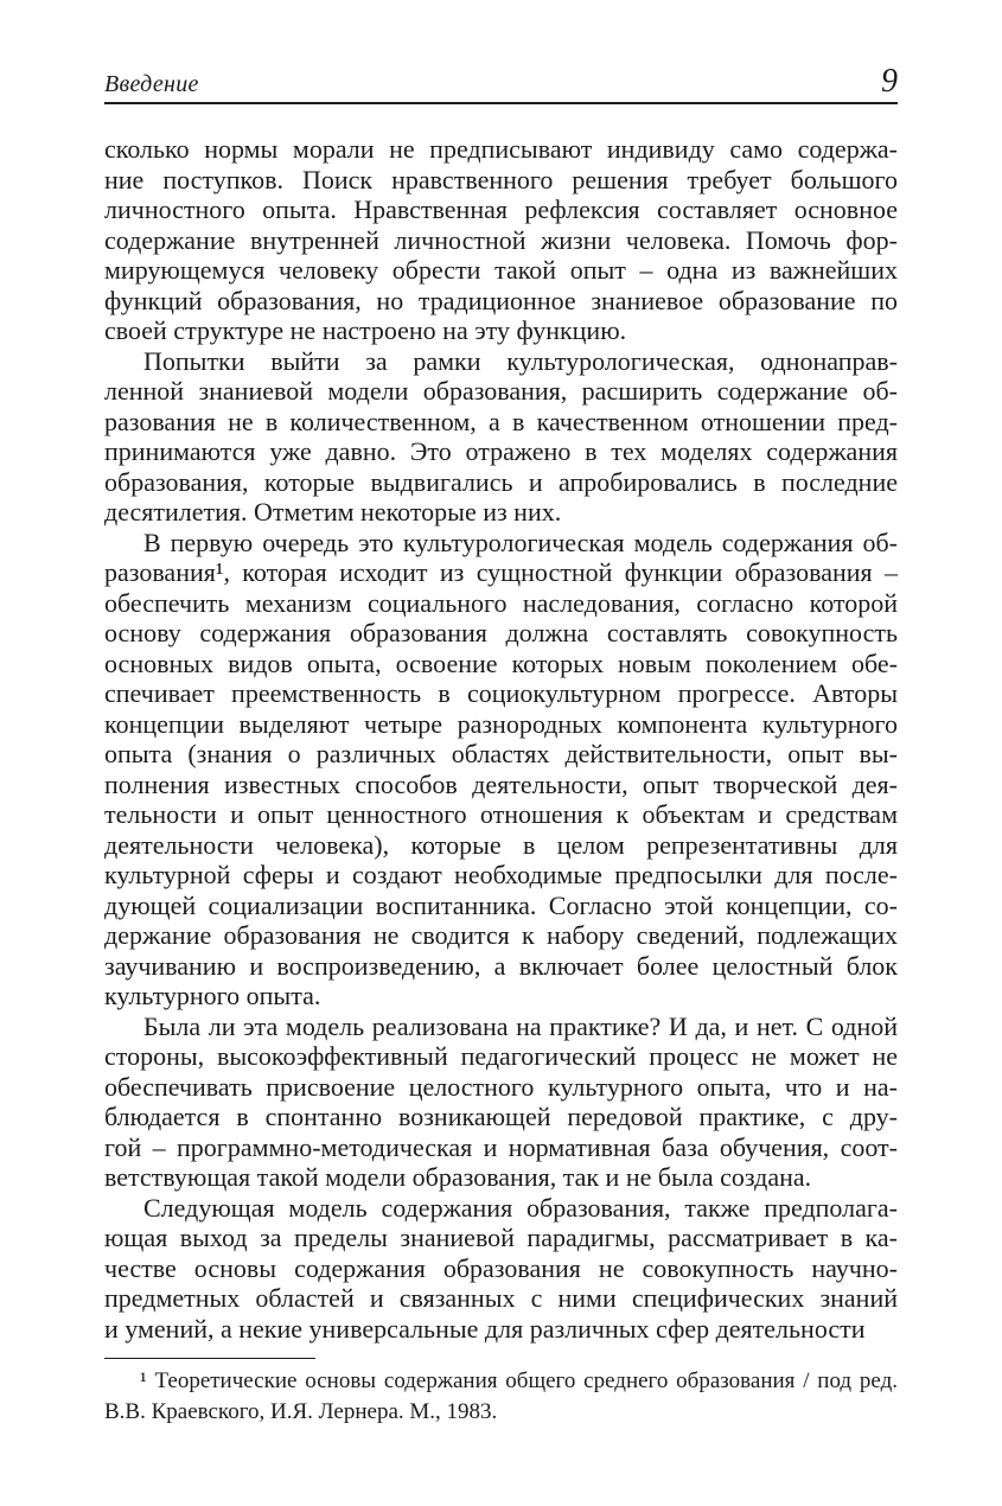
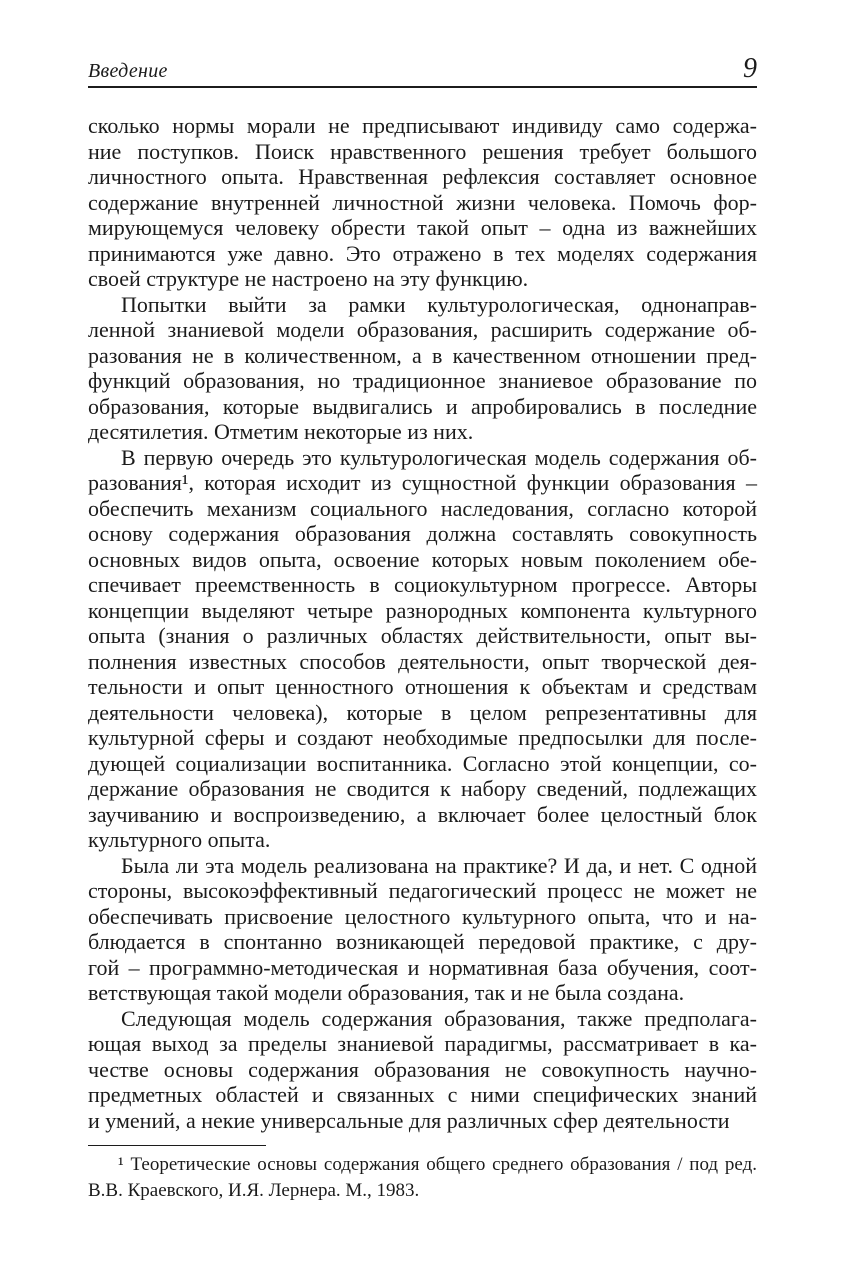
  Введение
  9
  сколько нормы морали не предписывают индивиду само содержа-
  ние поступков. Поиск нравственного решения требует большого
  личностного опыта. Нравственная рефлексия составляет основное
  содержание внутренней личностной жизни человека. Помочь фор-
  мирующемуся человеку обрести такой опыт – одна из важнейших
- функций образования, но традиционное знаниевое образование по
+ принимаются уже давно. Это отражено в тех моделях содержания
  своей структуре не настроено на эту функцию.
  Попытки выйти за рамки культурологическая, однонаправ-
  ленной знаниевой модели образования, расширить содержание об-
  разования не в количественном, а в качественном отношении пред-
- принимаются уже давно. Это отражено в тех моделях содержания
+ функций образования, но традиционное знаниевое образование по
  образования, которые выдвигались и апробировались в последние
  десятилетия. Отметим некоторые из них.
  В первую очередь это культурологическая модель содержания об-
  разования¹, которая исходит из сущностной функции образования –
  обеспечить механизм социального наследования, согласно которой
  основу содержания образования должна составлять совокупность
  основных видов опыта, освоение которых новым поколением обе-
  спечивает преемственность в социокультурном прогрессе. Авторы
  концепции выделяют четыре разнородных компонента культурного
  опыта (знания о различных областях действительности, опыт вы-
  полнения известных способов деятельности, опыт творческой дея-
  тельности и опыт ценностного отношения к объектам и средствам
  деятельности человека), которые в целом репрезентативны для
  культурной сферы и создают необходимые предпосылки для после-
  дующей социализации воспитанника. Согласно этой концепции, со-
  держание образования не сводится к набору сведений, подлежащих
  заучиванию и воспроизведению, а включает более целостный блок
  культурного опыта.
  Была ли эта модель реализована на практике? И да, и нет. С одной
  стороны, высокоэффективный педагогический процесс не может не
  обеспечивать присвоение целостного культурного опыта, что и на-
  блюдается в спонтанно возникающей передовой практике, с дру-
  гой – программно-методическая и нормативная база обучения, соот-
  ветствующая такой модели образования, так и не была создана.
  Следующая модель содержания образования, также предполага-
  ющая выход за пределы знаниевой парадигмы, рассматривает в ка-
  честве основы содержания образования не совокупность научно-
  предметных областей и связанных с ними специфических знаний
  и умений, а некие универсальные для различных сфер деятельности
  ¹ Теоретические основы содержания общего среднего образования / под ред.
  В.В. Краевского, И.Я. Лернера. М., 1983.
